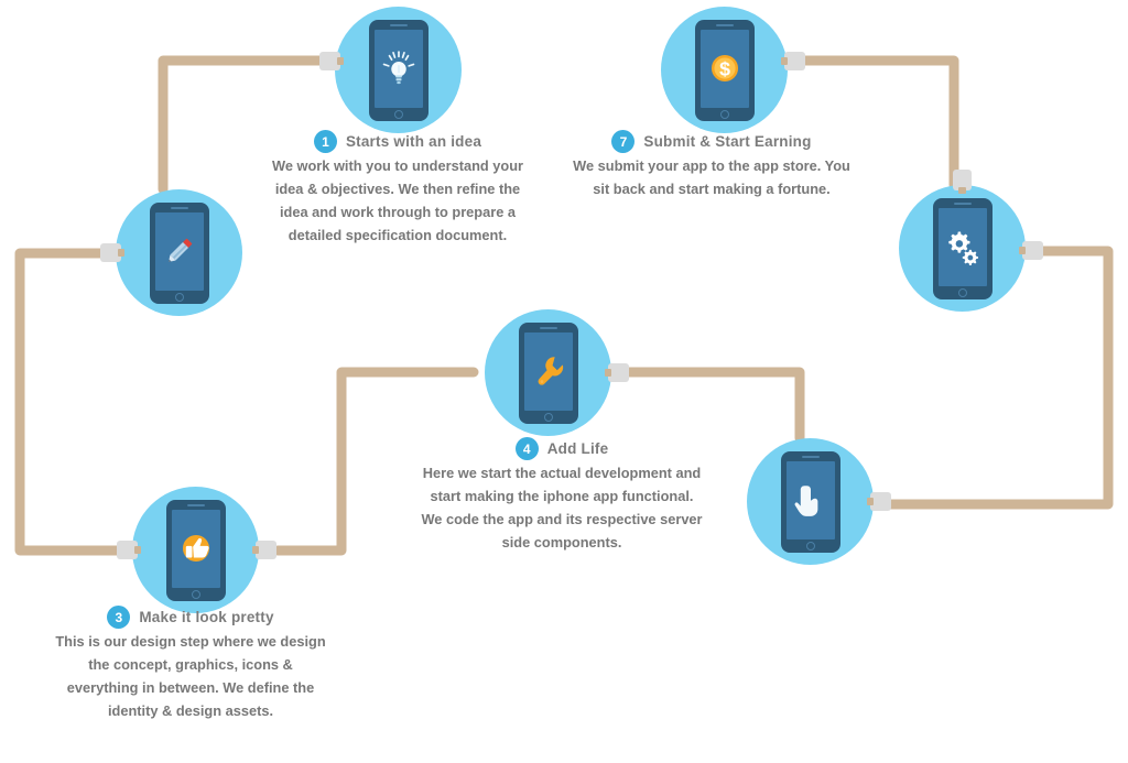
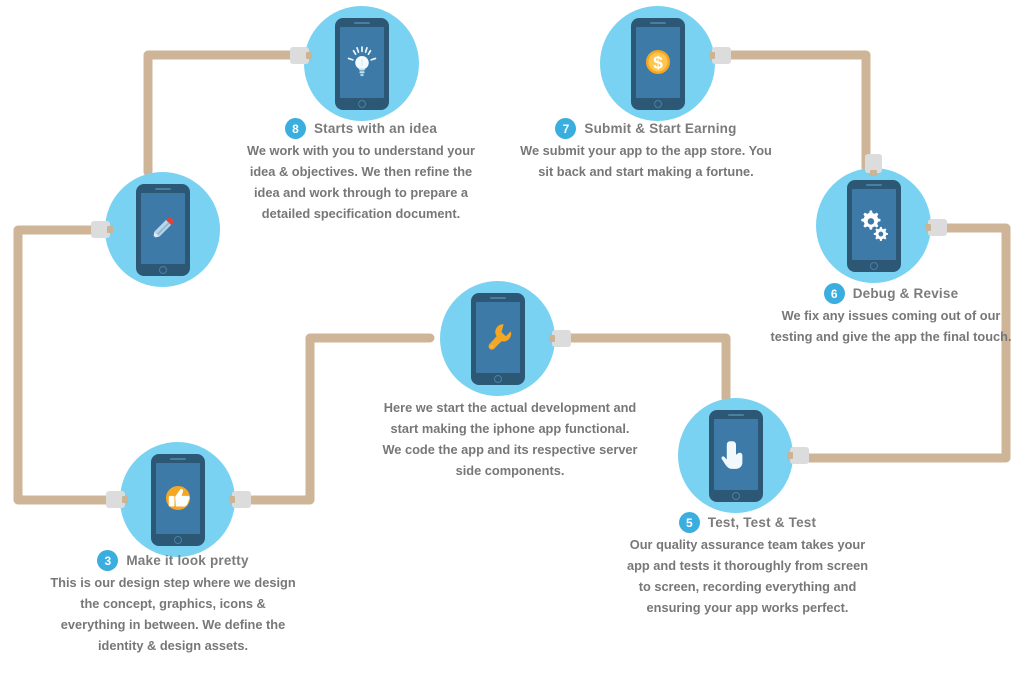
  $
- 1
+ 8
  Starts with an idea
  We work with you to understand your idea & objectives. We then refine the idea and work through to prepare a detailed specification document.
  3
  Make it look pretty
  This is our design step where we design the concept, graphics, icons & everything in between. We define the identity & design assets.
- 4
- Add Life
  Here we start the actual development and start making the iphone app functional. We code the app and its respective server side components.
+ 5
+ Test, Test & Test
+ Our quality assurance team takes your app and tests it thoroughly from screen to screen, recording everything and ensuring your app works perfect.
+ 6
+ Debug & Revise
+ We fix any issues coming out of our testing and give the app the final touch.
  7
  Submit & Start Earning
  We submit your app to the app store. You sit back and start making a fortune.
